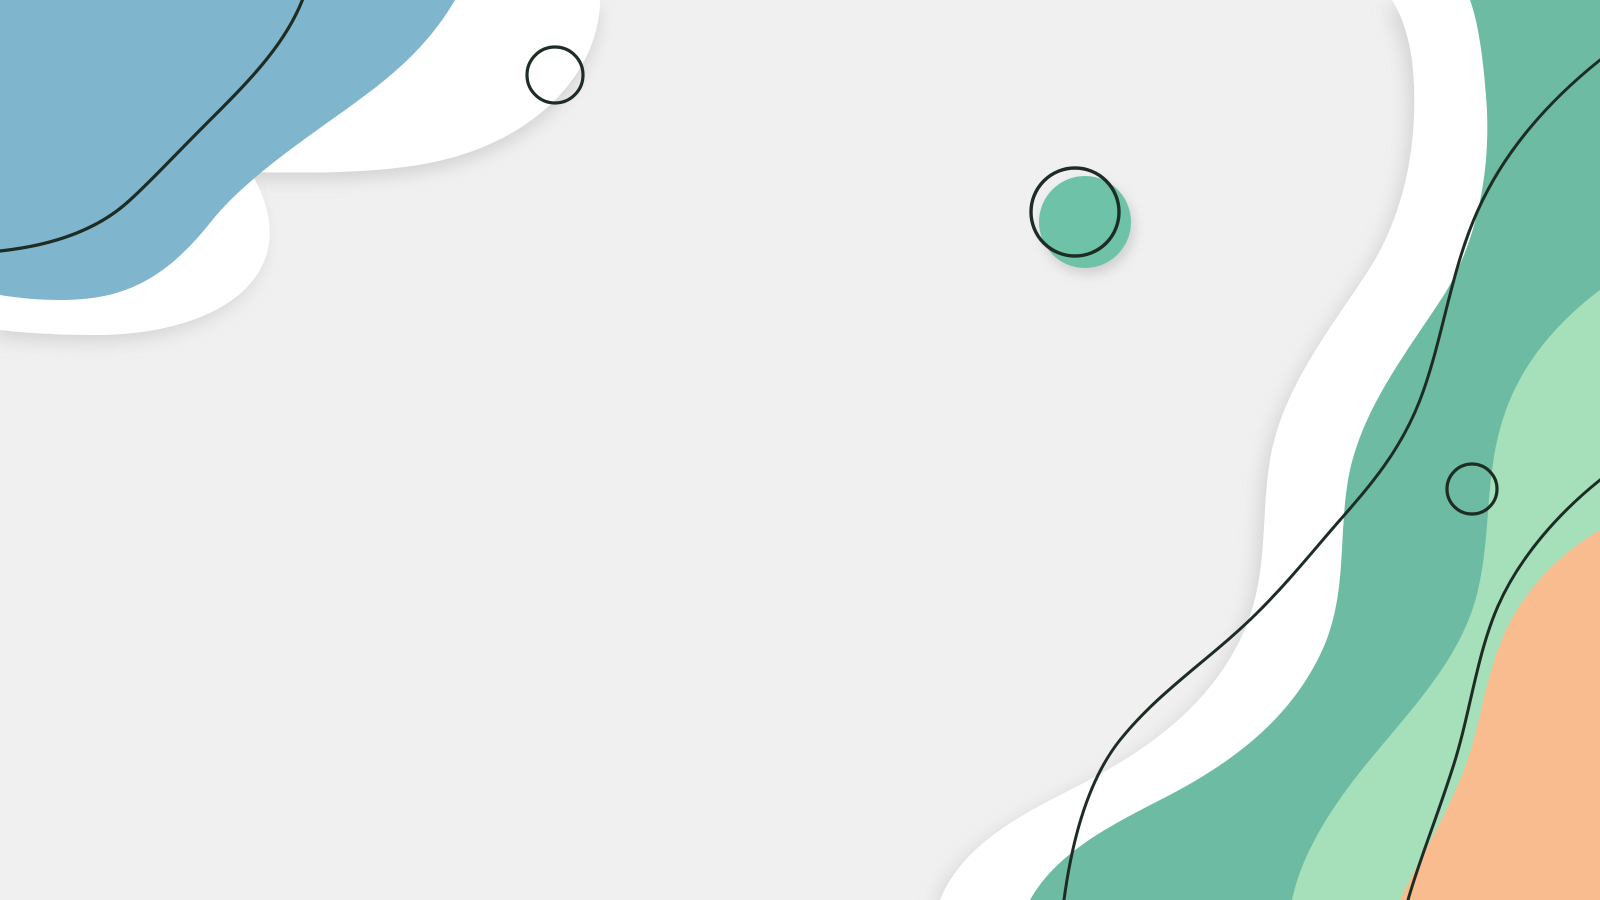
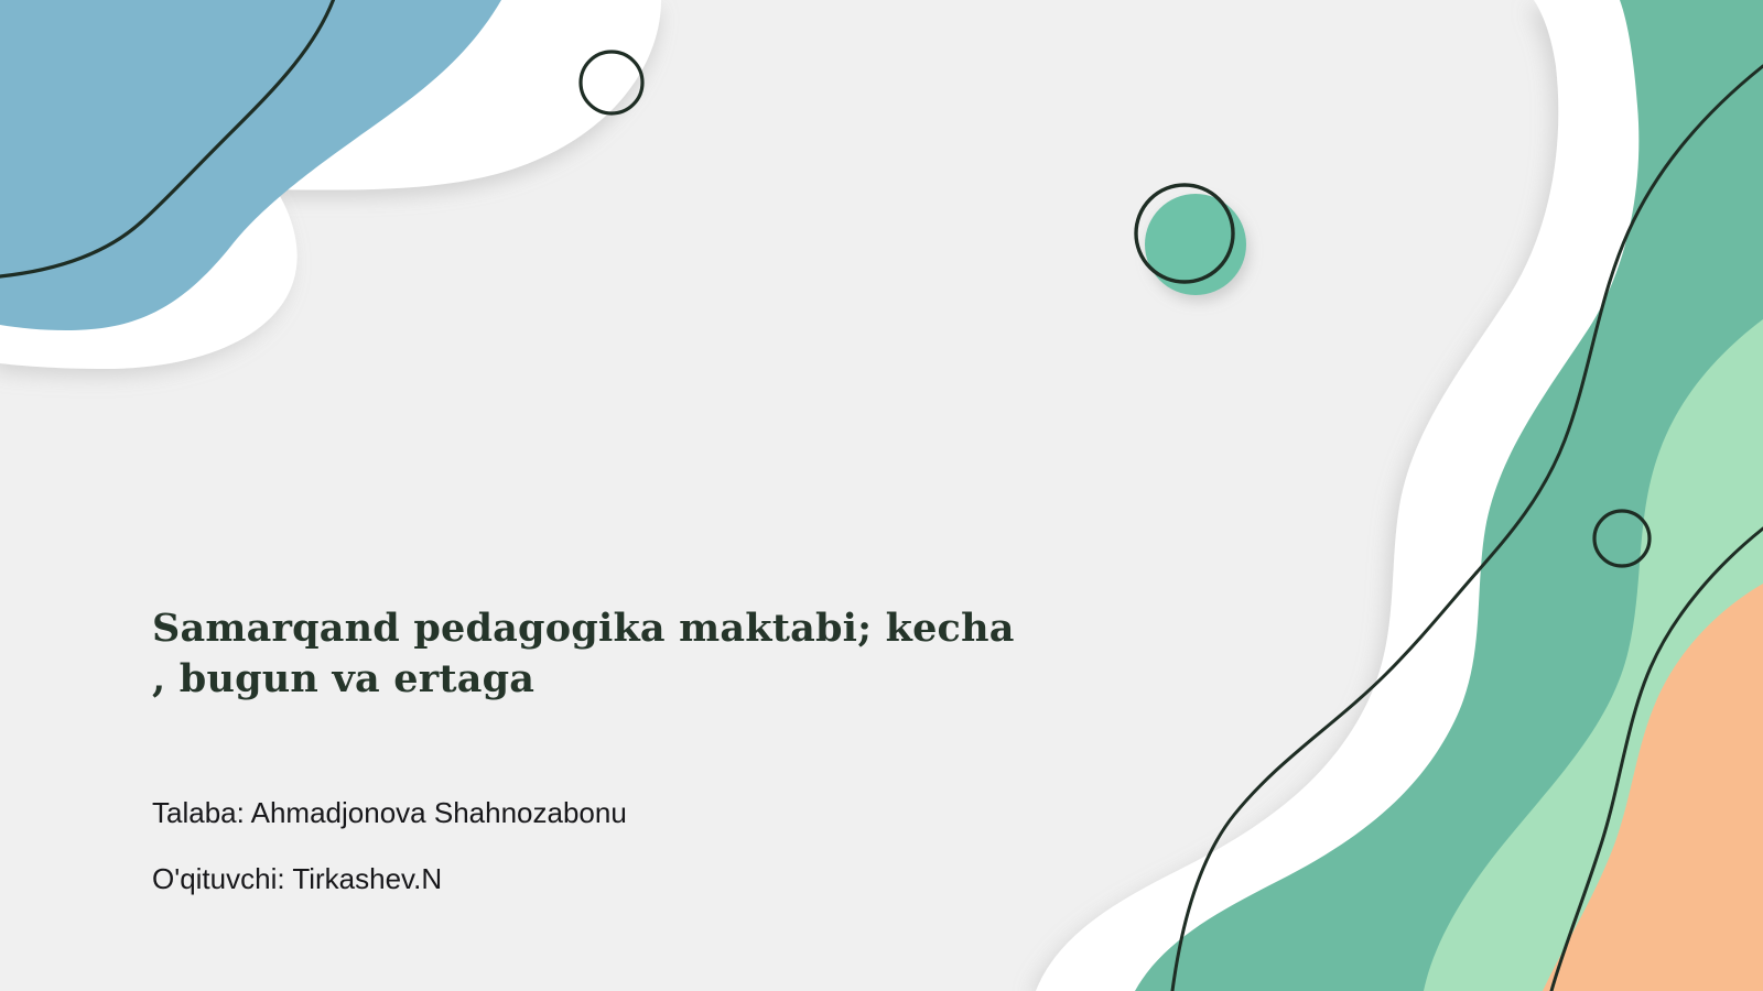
+ Samarqand pedagogika maktabi; kecha , bugun va ertaga
+ Talaba: Ahmadjonova Shahnozabonu
+ O'qituvchi: Tirkashev.N
